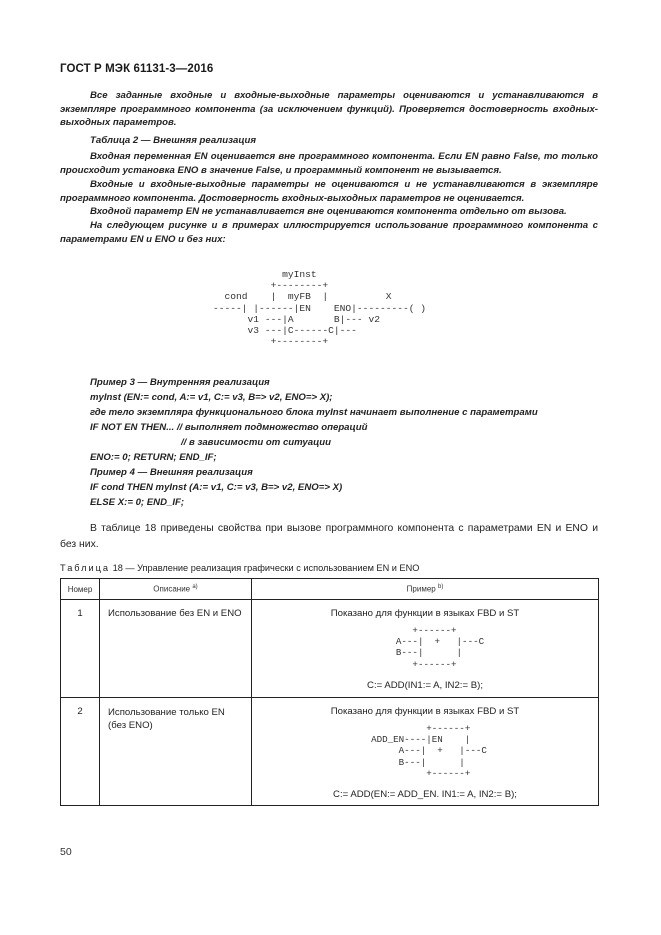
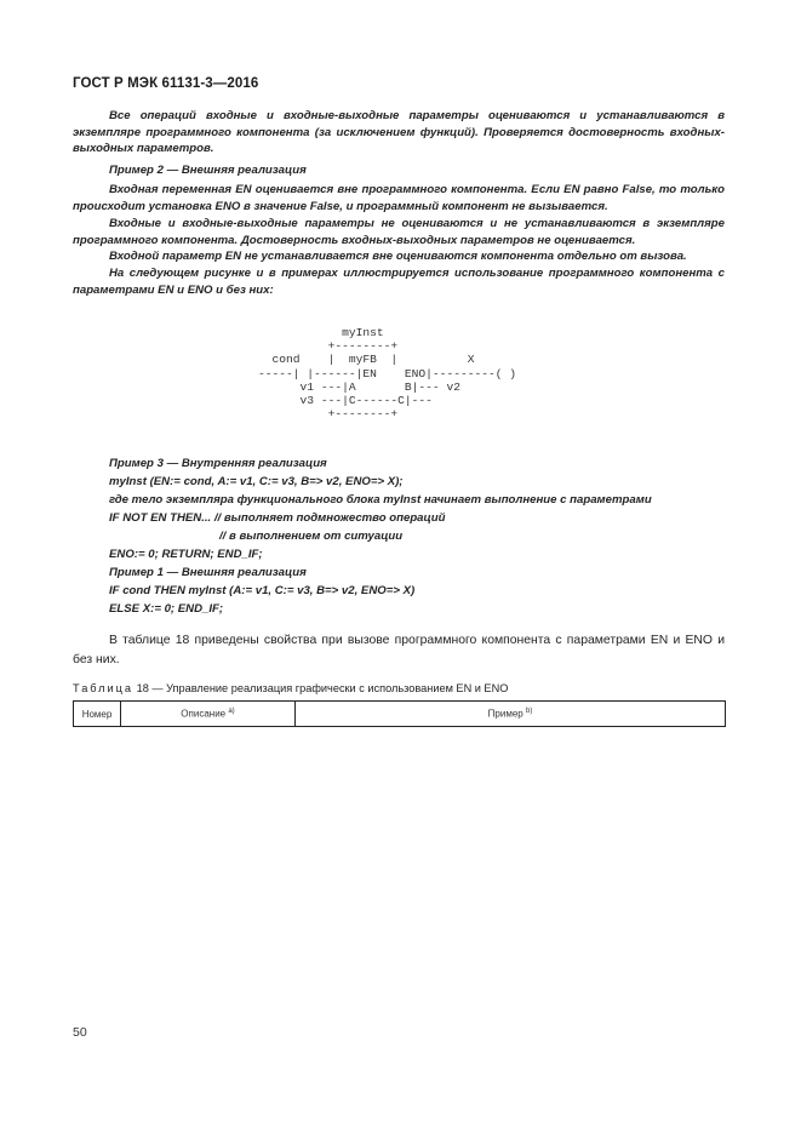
  ГОСТ Р МЭК 61131-3—2016
- Все заданные входные и входные-выходные параметры оцениваются и устанавливаются в экземпляре программного компонента (за исключением функций). Проверяется достоверность входных-выходных параметров.
+ Все операций входные и входные-выходные параметры оцениваются и устанавливаются в экземпляре программного компонента (за исключением функций). Проверяется достоверность входных-выходных параметров.
- Таблица 2 — Внешняя реализация
+ Пример 2 — Внешняя реализация
  Входная переменная EN оценивается вне программного компонента. Если EN равно False, то только происходит установка ENO в значение False, и программный компонент не вызывается.
  Входные и входные-выходные параметры не оцениваются и не устанавливаются в экземпляре программного компонента. Достоверность входных-выходных параметров не оценивается.
  Входной параметр EN не устанавливается вне оцениваются компонента отдельно от вызова.
  На следующем рисунке и в примерах иллюстрируется использование программного компонента с параметрами EN и ENO и без них:
  myInst
  +--------+
  cond | myFB | X
  -----| |------|EN ENO|---------( )
  v1 ---|A B|--- v2
  v3 ---|C------C|---
  +--------+
  Пример 3 — Внутренняя реализация
  myInst (EN:= cond, A:= v1, C:= v3, B=> v2, ENO=> X);
  где тело экземпляра функционального блока myInst начинает выполнение с параметрами
  IF NOT EN THEN... // выполняет подмножество операций
- // в зависимости от ситуации
+ // в выполнением от ситуации
  ENO:= 0; RETURN; END_IF;
- Пример 4 — Внешняя реализация
+ Пример 1 — Внешняя реализация
  IF cond THEN myInst (A:= v1, C:= v3, B=> v2, ENO=> X)
  ELSE X:= 0; END_IF;
  В таблице 18 приведены свойства при вызове программного компонента с параметрами EN и ENO и без них.
  Таблица 18 — Управление реализация графически с использованием EN и ENO
  Номер	Описание	Пример
- 1	Использование без EN и ENO	Показано для функции в языках FBD и ST +------+ A---| + |---C B---| | +------+ C:= ADD(IN1:= A, IN2:= B);
- 2	Использование только EN (без ENO)	Показано для функции в языках FBD и ST +------+ ADD_EN----|EN | A---| + |---C B---| | +------+ C:= ADD(EN:= ADD_EN. IN1:= A, IN2:= B);
  50
